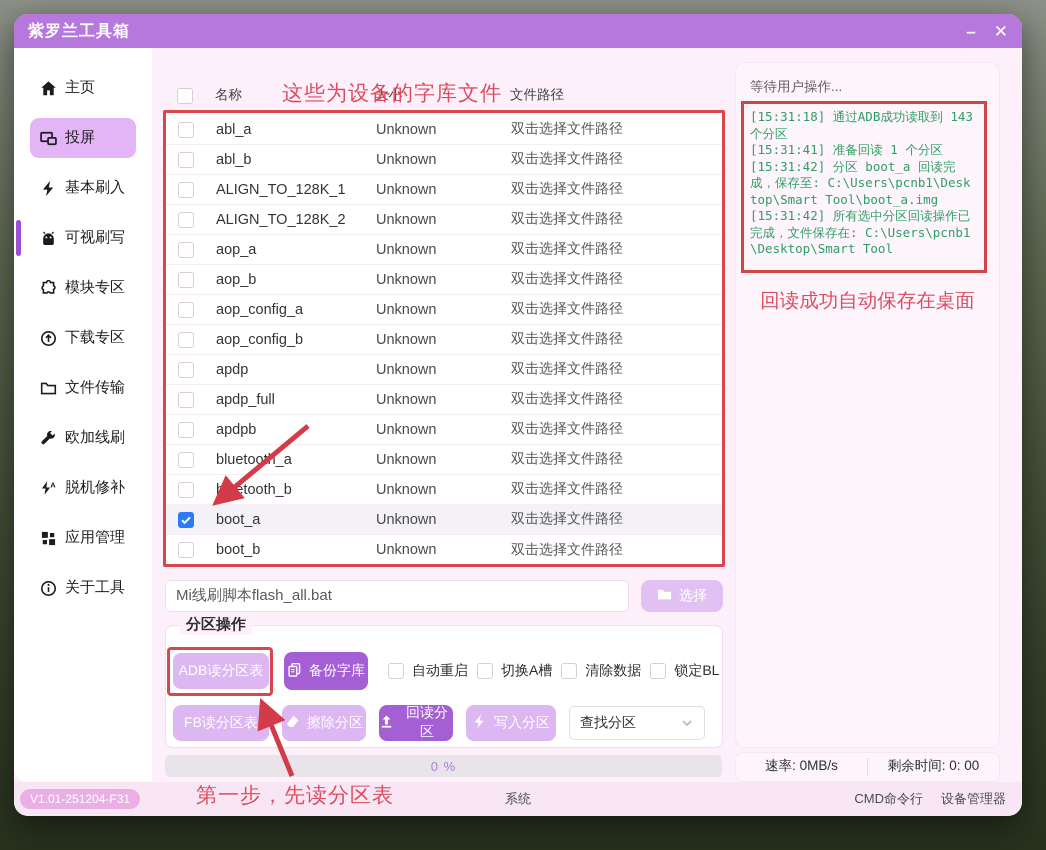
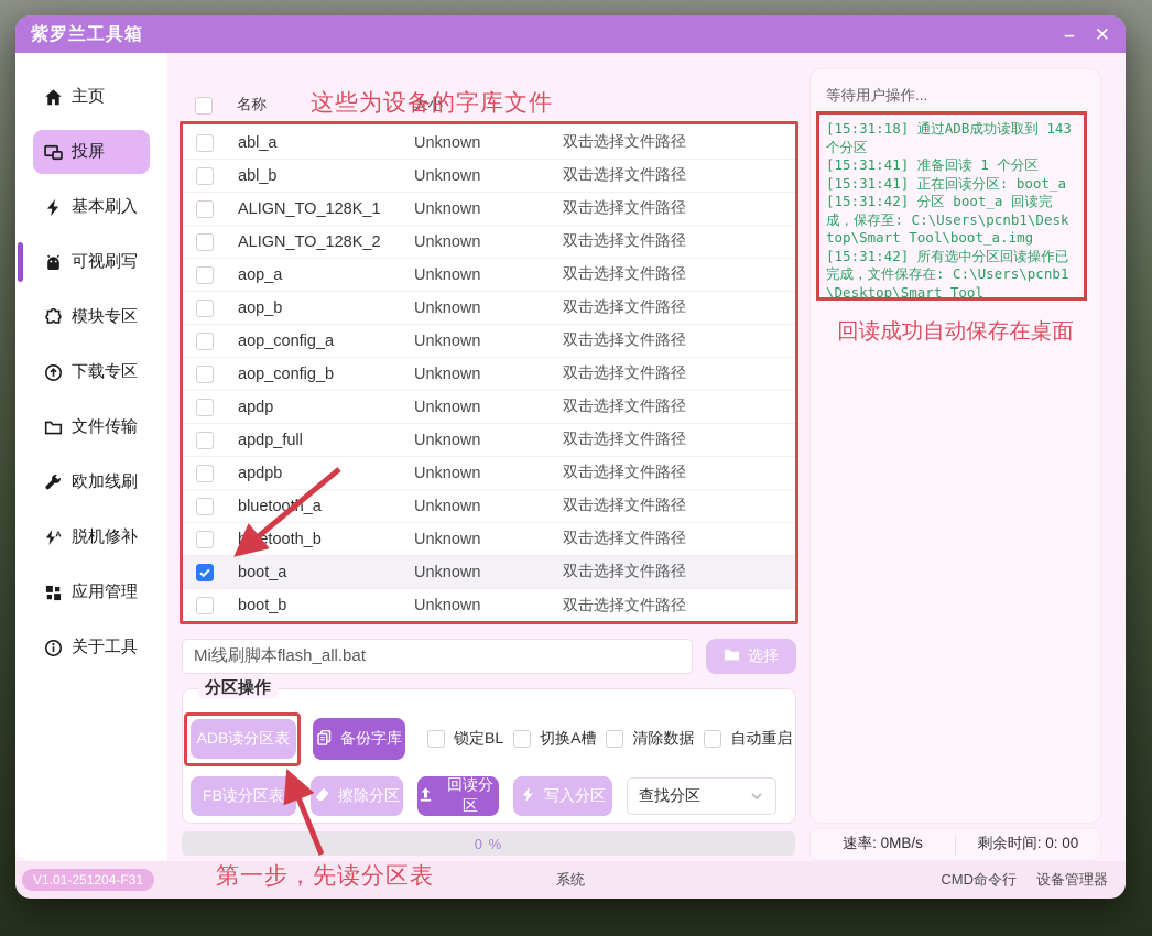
  紫罗兰工具箱
  –
  ✕
  主页
  投屏
  基本刷入
  可视刷写
  模块专区
  下载专区
  文件传输
  欧加线刷
  A
  脱机修补
  应用管理
  关于工具
  名称
  大小
- 文件路径
  abl_a
  Unknown
  双击选择文件路径
  abl_b
  Unknown
  双击选择文件路径
  ALIGN_TO_128K_1
  Unknown
  双击选择文件路径
  ALIGN_TO_128K_2
  Unknown
  双击选择文件路径
  aop_a
  Unknown
  双击选择文件路径
  aop_b
  Unknown
  双击选择文件路径
  aop_config_a
  Unknown
  双击选择文件路径
  aop_config_b
  Unknown
  双击选择文件路径
  apdp
  Unknown
  双击选择文件路径
  apdp_full
  Unknown
  双击选择文件路径
  apdpb
  Unknown
  双击选择文件路径
  bluetoo_a
  Unknown
  双击选择文件路径
  bletooth_b
  Unknown
  双击选择文件路径
  boot_a
  Unknown
  双击选择文件路径
  boot_b
  Unknown
  双击选择文件路径
  Mi线刷脚本flash_all.bat
  选择
  分区操作
  ADB读分区表
  备份字库
- 自动重启
+ 锁定BL
  切换A槽
  清除数据
- 锁定BL
+ 自动重启
  FB读分区表
  擦除分区
  回读分区
  写入分区
  查找分区
  0 %
  等待用户操作...
  [15:31:18] 通过ADB成功读取到 143 个分区
  [15:31:41] 准备回读 1 个分区
+ [15:31:41] 正在回读分区: boot_a
  [15:31:42] 分区 boot_a 回读完成，保存至: C:\Users\pcnb1\Desktop\Smart Tool\boot_a.img
  [15:31:42] 所有选中分区回读操作已完成，文件保存在: C:\Users\pcnb1\Desktop\Smart Tool
  回读成功自动保存在桌面
  速率: 0MB/s
  剩余时间: 0: 00
  V1.01-251204-F31
  系统
  CMD命令行
  设备管理器
  这些为设备的字库文件
  第一步，先读分区表
